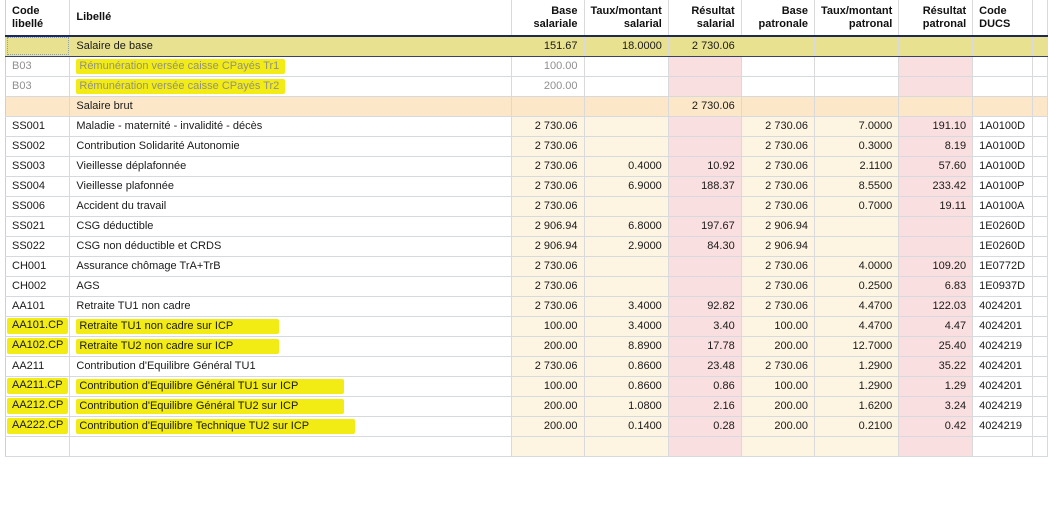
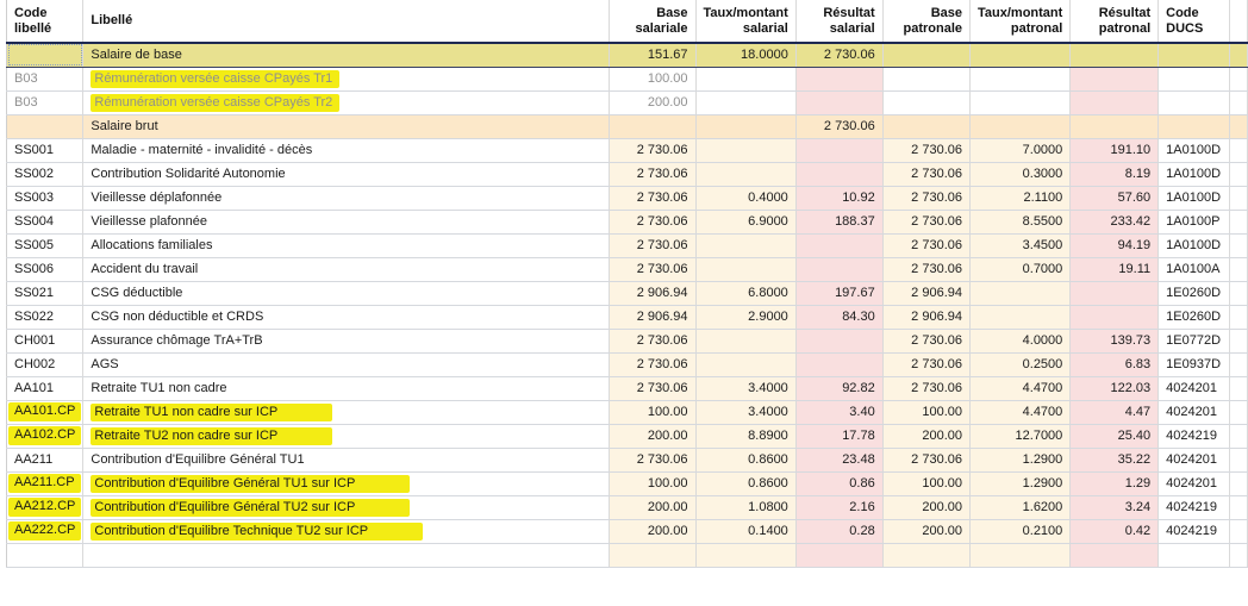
  Code libellé	Libellé	Base salariale	Taux/montant salarial	Résultat salarial	Base patronale	Taux/montant patronal	Résultat patronal	Code DUCS
  	Salaire de base	151.67	18.0000	2 730.06
  B03	Rémunération versée caisse CPayés Tr1	100.00
  B03	Rémunération versée caisse CPayés Tr2	200.00
  	Salaire brut			2 730.06
  SS001	Maladie - maternité - invalidité - décès	2 730.06			2 730.06	7.0000	191.10	1A0100D
  SS002	Contribution Solidarité Autonomie	2 730.06			2 730.06	0.3000	8.19	1A0100D
  SS003	Vieillesse déplafonnée	2 730.06	0.4000	10.92	2 730.06	2.1100	57.60	1A0100D
  SS004	Vieillesse plafonnée	2 730.06	6.9000	188.37	2 730.06	8.5500	233.42	1A0100P
+ SS005	Allocations familiales	2 730.06			2 730.06	3.4500	94.19	1A0100D
  SS006	Accident du travail	2 730.06			2 730.06	0.7000	19.11	1A0100A
  SS021	CSG déductible	2 906.94	6.8000	197.67	2 906.94			1E0260D
  SS022	CSG non déductible et CRDS	2 906.94	2.9000	84.30	2 906.94			1E0260D
- CH001	Assurance chômage TrA+TrB	2 730.06			2 730.06	4.0000	109.20	1E0772D
+ CH001	Assurance chômage TrA+TrB	2 730.06			2 730.06	4.0000	139.73	1E0772D
  CH002	AGS	2 730.06			2 730.06	0.2500	6.83	1E0937D
  AA101	Retraite TU1 non cadre	2 730.06	3.4000	92.82	2 730.06	4.4700	122.03	4024201
  AA101.CP	Retraite TU1 non cadre sur ICP	100.00	3.4000	3.40	100.00	4.4700	4.47	4024201
  AA102.CP	Retraite TU2 non cadre sur ICP	200.00	8.8900	17.78	200.00	12.7000	25.40	4024219
  AA211	Contribution d'Equilibre Général TU1	2 730.06	0.8600	23.48	2 730.06	1.2900	35.22	4024201
  AA211.CP	Contribution d'Equilibre Général TU1 sur ICP	100.00	0.8600	0.86	100.00	1.2900	1.29	4024201
  AA212.CP	Contribution d'Equilibre Général TU2 sur ICP	200.00	1.0800	2.16	200.00	1.6200	3.24	4024219
  AA222.CP	Contribution d'Equilibre Technique TU2 sur ICP	200.00	0.1400	0.28	200.00	0.2100	0.42	4024219
